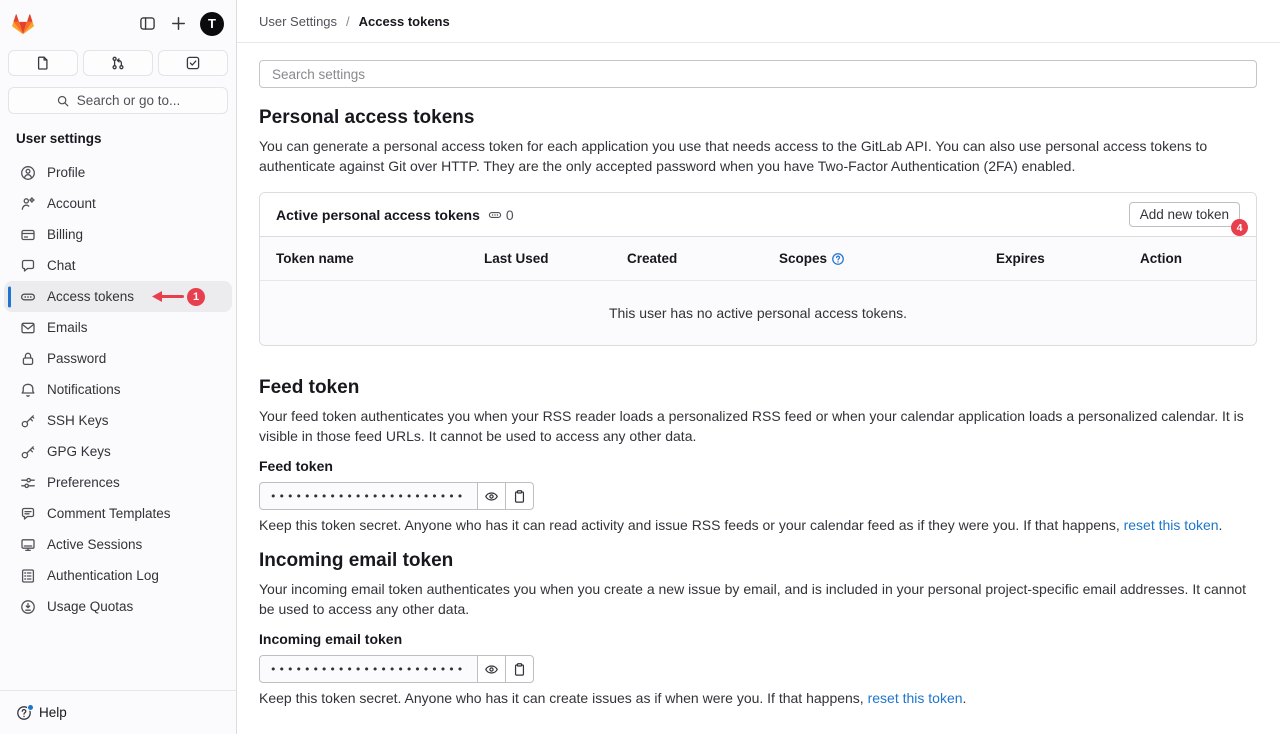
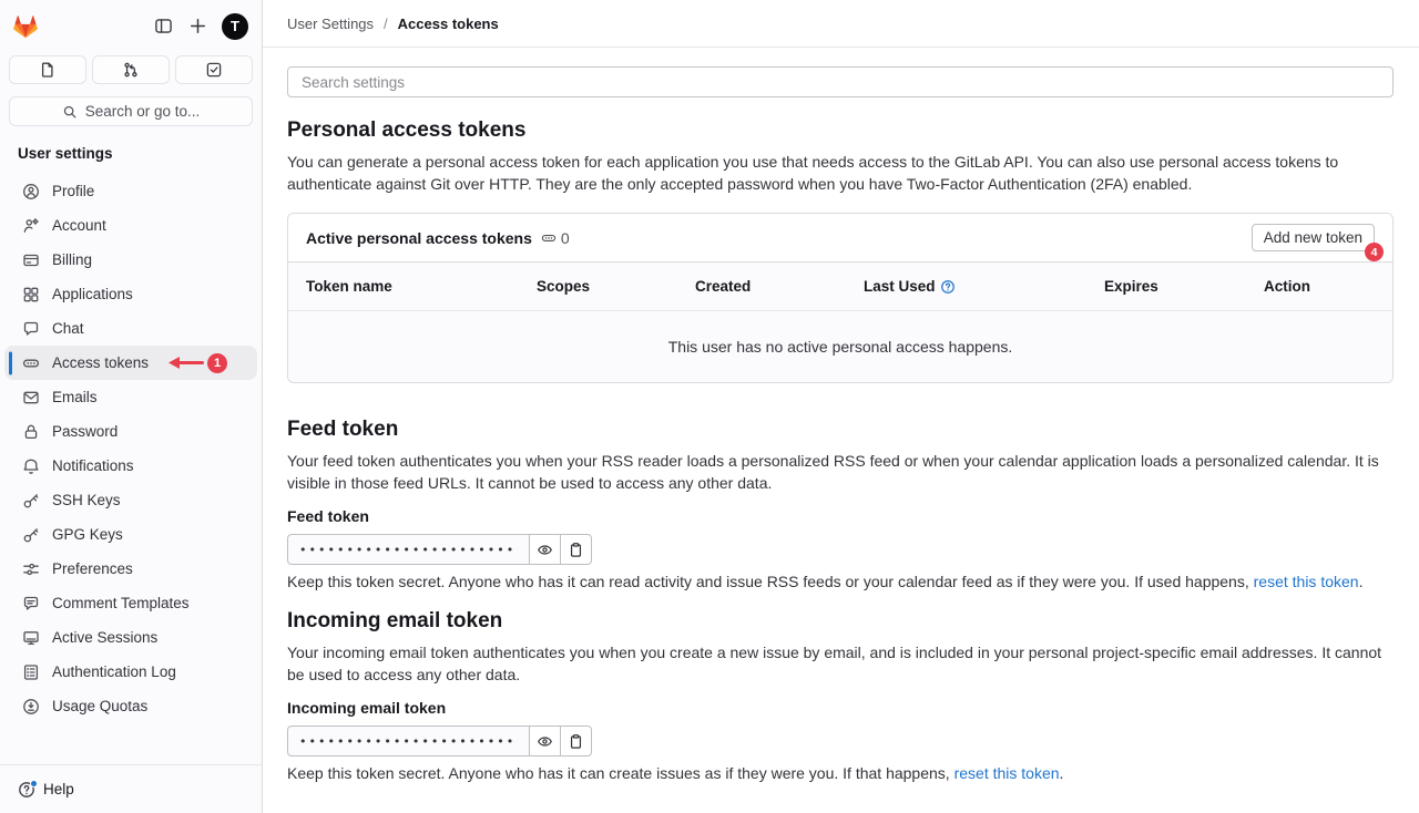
  T
  Search or go to...
  User settings
  Profile
  Account
  Billing
+ Applications
  Chat
  Access tokens
  1
  Emails
  Password
  Notifications
  SSH Keys
  GPG Keys
  Preferences
  Comment Templates
  Active Sessions
  Authentication Log
  Usage Quotas
  Help
  User Settings
  /
  Access tokens
  Search settings
  Personal access tokens
  You can generate a personal access token for each application you use that needs access to the GitLab API. You can also use personal access tokens to authenticate against Git over HTTP. They are the only accepted password when you have Two-Factor Authentication (2FA) enabled.
  Active personal access tokens
  0
  Add new token
  4
  Token name
- Last Used
+ Scopes
  Created
- Scopes
+ Last Used
  Expires
  Action
- This user has no active personal access tokens.
+ This user has no active personal access happens.
  Feed token
  Your feed token authenticates you when your RSS reader loads a personalized RSS feed or when your calendar application loads a personalized calendar. It is visible in those feed URLs. It cannot be used to access any other data.
  Feed token
  •••••••••••••••••••••••
- Keep this token secret. Anyone who has it can read activity and issue RSS feeds or your calendar feed as if they were you. If that happens, reset this token.
+ Keep this token secret. Anyone who has it can read activity and issue RSS feeds or your calendar feed as if they were you. If used happens, reset this token.
  Incoming email token
  Your incoming email token authenticates you when you create a new issue by email, and is included in your personal project-specific email addresses. It cannot be used to access any other data.
  Incoming email token
  •••••••••••••••••••••••
- Keep this token secret. Anyone who has it can create issues as if when were you. If that happens, reset this token.
+ Keep this token secret. Anyone who has it can create issues as if they were you. If that happens, reset this token.
